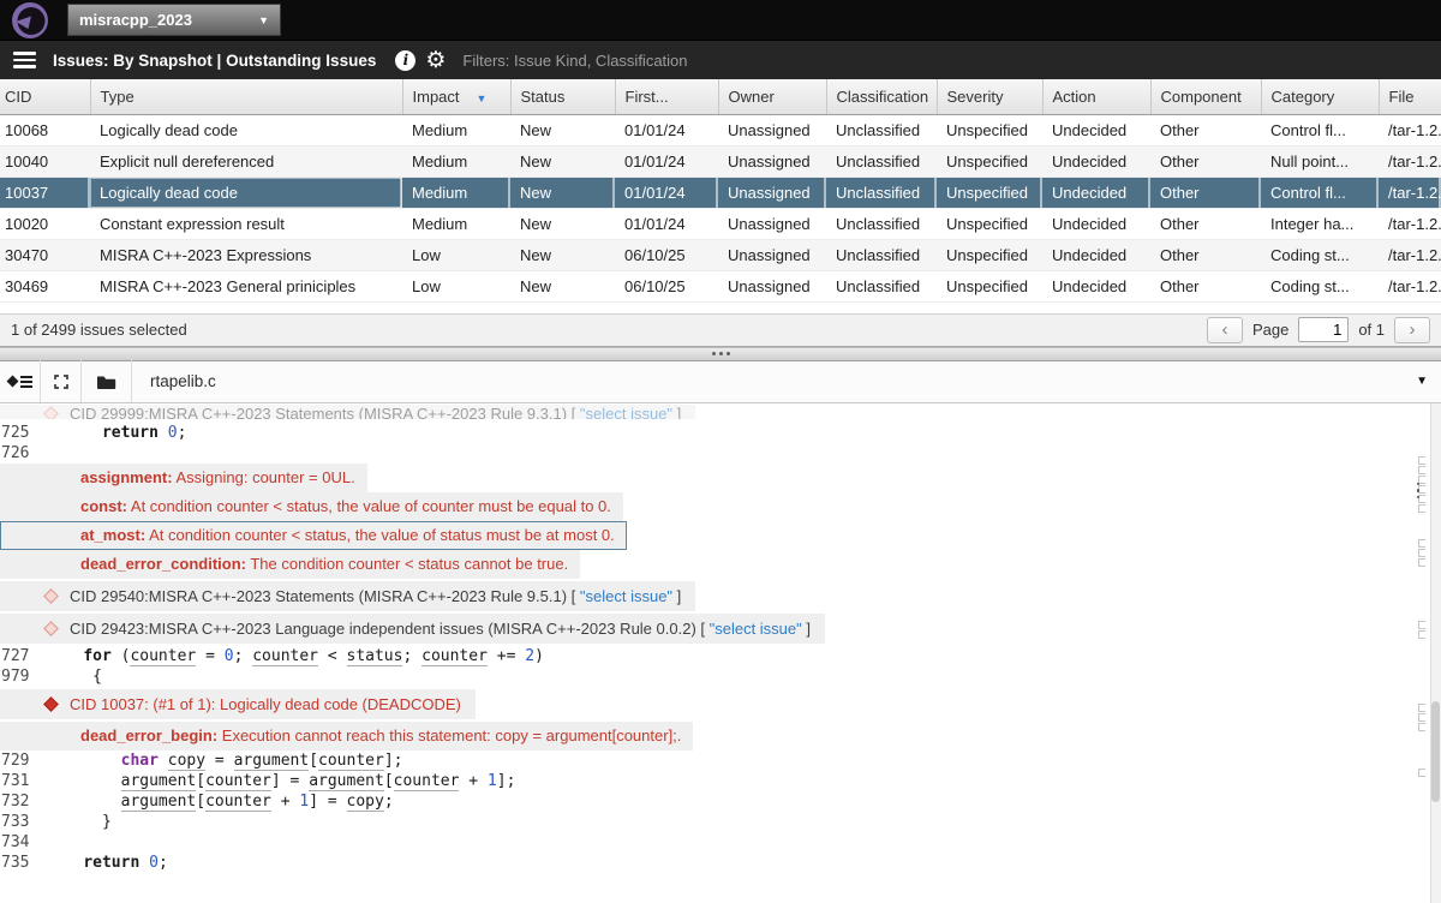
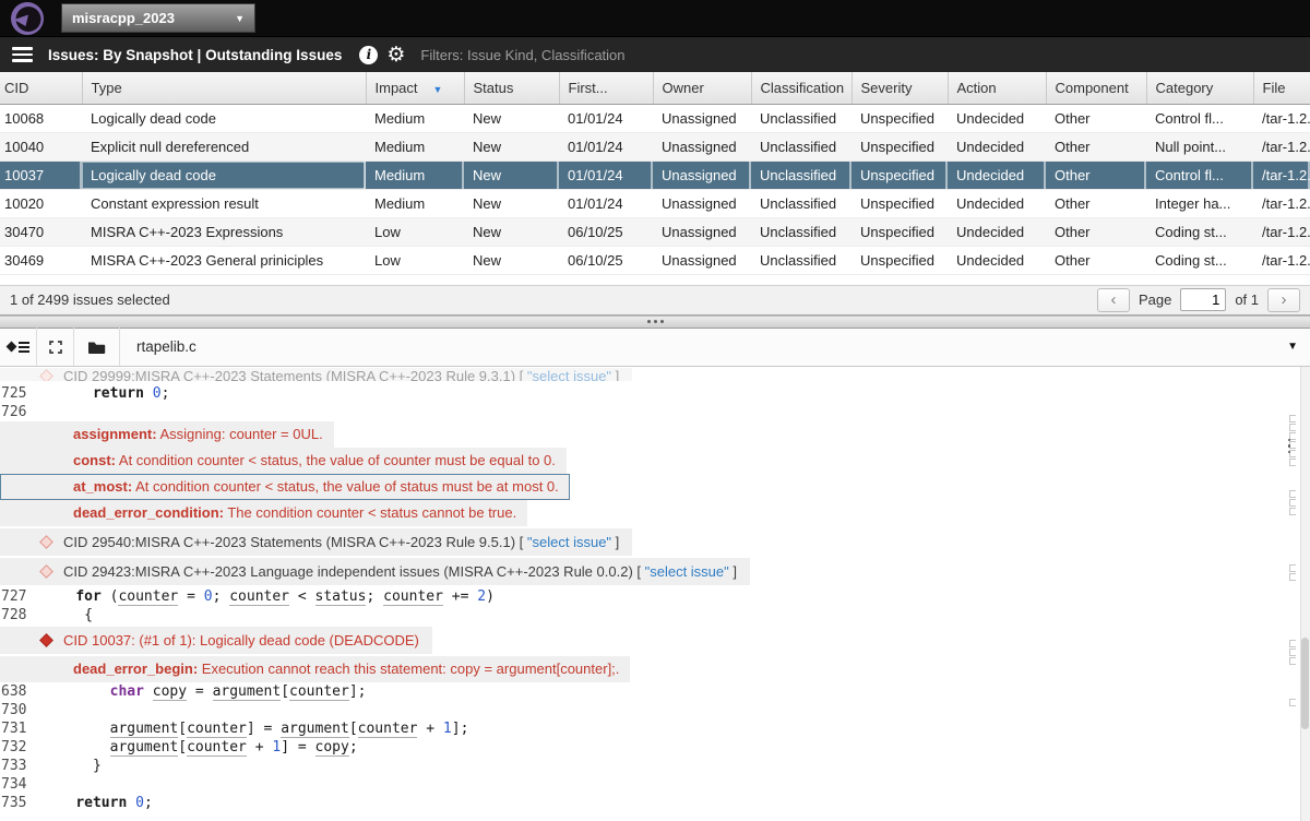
  misracpp_2023
  ▼
  Issues: By Snapshot | Outstanding Issues
  i
  ⚙
  Filters: Issue Kind, Classification
  CID	Type	Impact ▼	Status	First...	Owner	Classification	Severity	Action	Component	Category	File
  10068	Logically dead code	Medium	New	01/01/24	Unassigned	Unclassified	Unspecified	Undecided	Other	Control fl...	/tar-1.2.
  10040	Explicit null dereferenced	Medium	New	01/01/24	Unassigned	Unclassified	Unspecified	Undecided	Other	Null point...	/tar-1.2.
  10037	Logically dead code	Medium	New	01/01/24	Unassigned	Unclassified	Unspecified	Undecided	Other	Control fl...	/tar-1.2.
  10020	Constant expression result	Medium	New	01/01/24	Unassigned	Unclassified	Unspecified	Undecided	Other	Integer ha...	/tar-1.2.
  30470	MISRA C++-2023 Expressions	Low	New	06/10/25	Unassigned	Unclassified	Unspecified	Undecided	Other	Coding st...	/tar-1.2.
  30469	MISRA C++-2023 General priniciples	Low	New	06/10/25	Unassigned	Unclassified	Unspecified	Undecided	Other	Coding st...	/tar-1.2.
  1 of 2499 issues selected
  ‹
  Page
  1
  of 1
  ›
  rtapelib.c
  ▼
  CID 29999:MISRA C++-2023 Statements (MISRA C++-2023 Rule 9.3.1) [
  "select issue"
  ]
  725
  return 0;
  726
  assignment: Assigning: counter = 0UL.
  const: At condition counter < status, the value of counter must be equal to 0.
  at_most: At condition counter < status, the value of status must be at most 0.
  dead_error_condition: The condition counter < status cannot be true.
  CID 29540:MISRA C++-2023 Statements (MISRA C++-2023 Rule 9.5.1) [
  "select issue"
  ]
  CID 29423:MISRA C++-2023 Language independent issues (MISRA C++-2023 Rule 0.0.2) [
  "select issue"
  ]
  727
  for (counter = 0; counter < status; counter += 2)
- 979
+ 728
  {
  CID 10037: (#1 of 1): Logically dead code (DEADCODE)
  dead_error_begin: Execution cannot reach this statement: copy = argument[counter];.
- 729
+ 638
  char copy = argument[counter];
+ 730
  731
  argument[counter] = argument[counter + 1];
  732
  argument[counter + 1] = copy;
  733
  }
  734
  735
  return 0;
